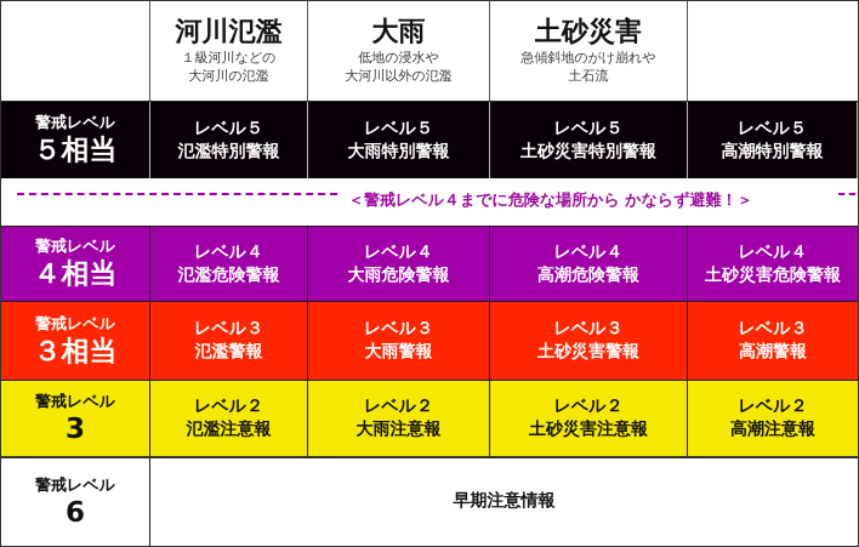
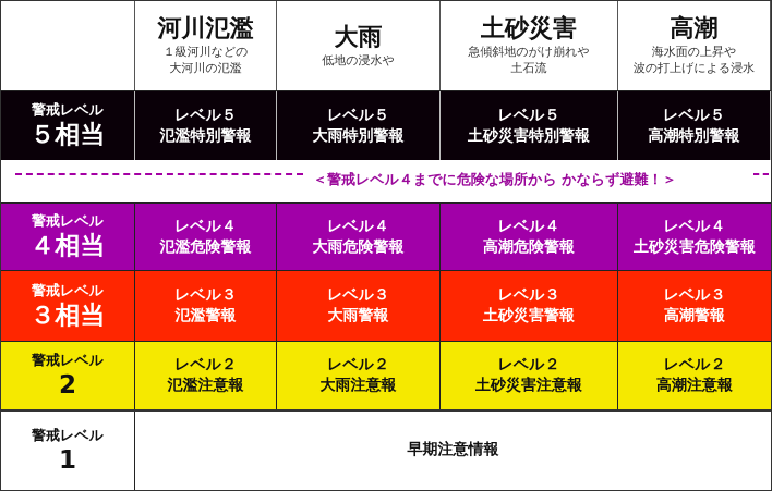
  河川氾濫
  １級河川などの
  大河川の氾濫
  大雨
  低地の浸水や
- 大河川以外の氾濫
  土砂災害
  急傾斜地のがけ崩れや
  土石流
+ 高潮
+ 海水面の上昇や
+ 波の打上げによる浸水
  警戒レベル
  ５相当
  レベル５
  氾濫特別警報
  レベル５
  大雨特別警報
  レベル５
  土砂災害特別警報
  レベル５
  高潮特別警報
  ＜警戒レベル４までに危険な場所から かならず避難！＞
  警戒レベル
  ４相当
  レベル４
  氾濫危険警報
  レベル４
  大雨危険警報
  レベル４
  高潮危険警報
  レベル４
  土砂災害危険警報
  警戒レベル
  ３相当
  レベル３
  氾濫警報
  レベル３
  大雨警報
  レベル３
  土砂災害警報
  レベル３
  高潮警報
  警戒レベル
- 3
+ 2
  レベル２
  氾濫注意報
  レベル２
  大雨注意報
  レベル２
  土砂災害注意報
  レベル２
  高潮注意報
  警戒レベル
- 6
+ 1
  早期注意情報
